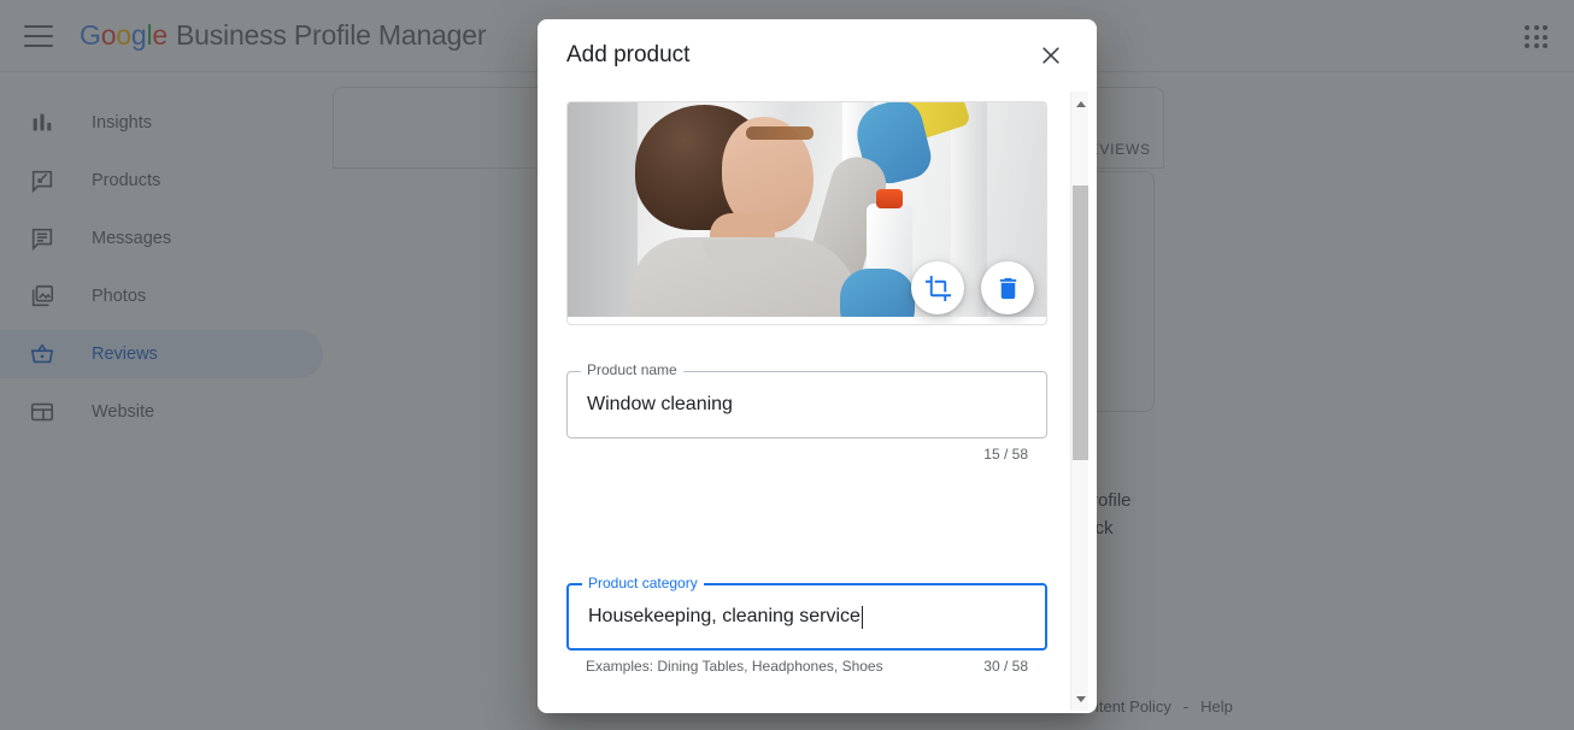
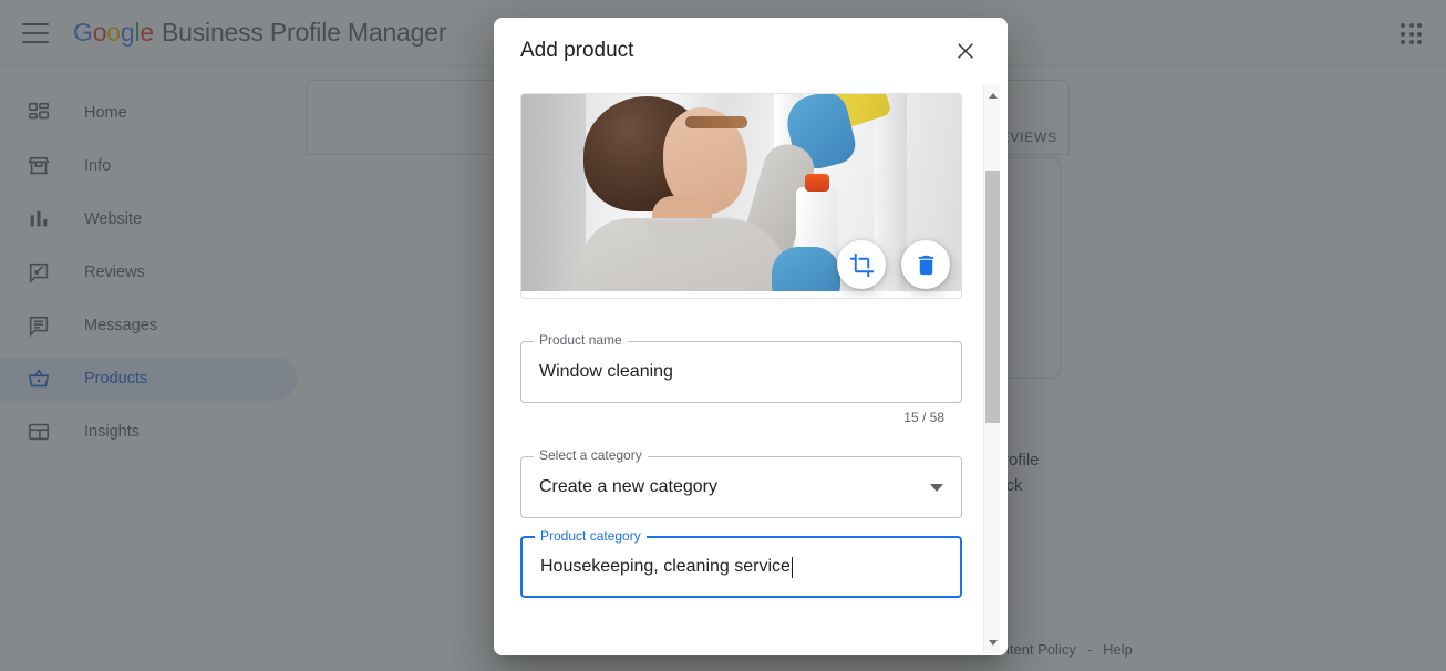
  Google
  Business Profile Manager
+ Home
+ Info
- Insights
+ Website
- Products
+ Reviews
  Messages
- Photos
- Reviews
+ Products
- Website
+ Insights
  VIEWS
  ofile
  tent Policy
  -
  Help
  Add product
  Product name
  Window cleaning
  15 / 58
+ Select a category
+ Create a new category
  Product category
  Housekeeping, cleaning service
- Examples: Dining Tables, Headphones, Shoes
- 30 / 58
